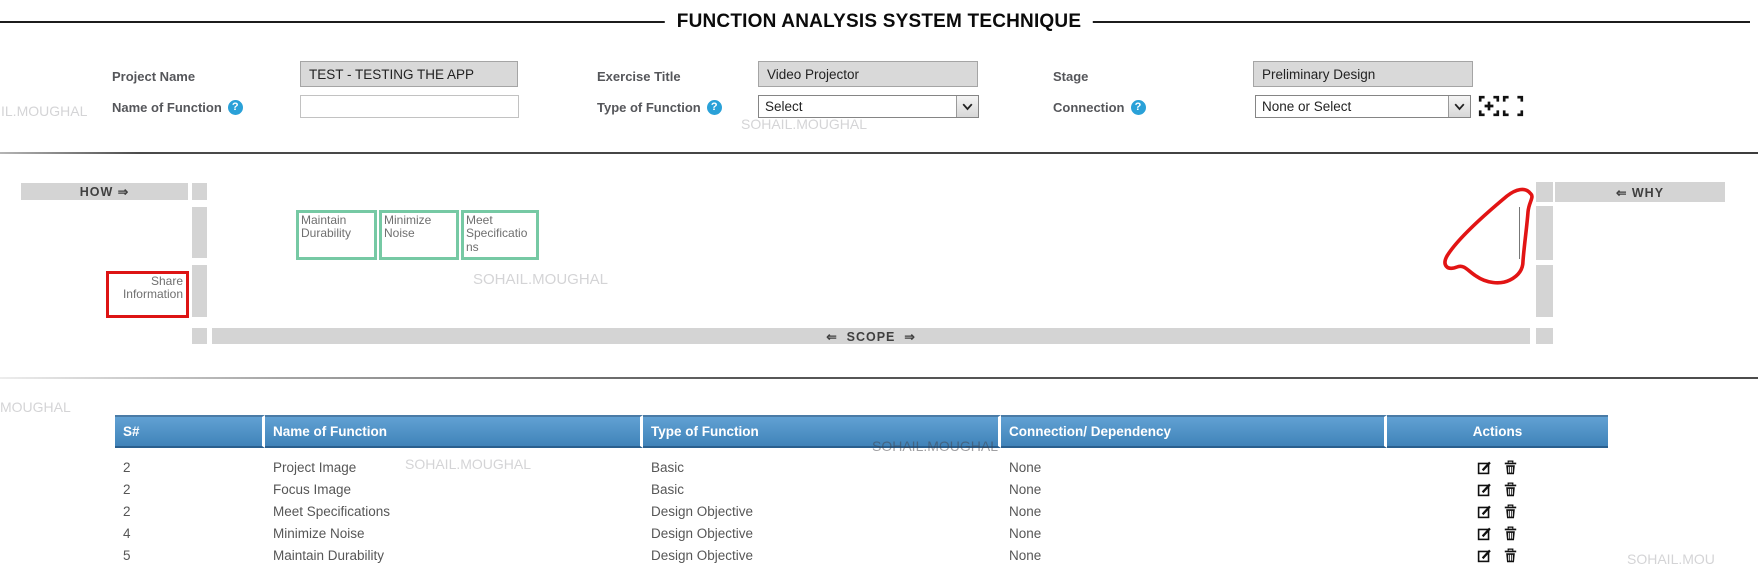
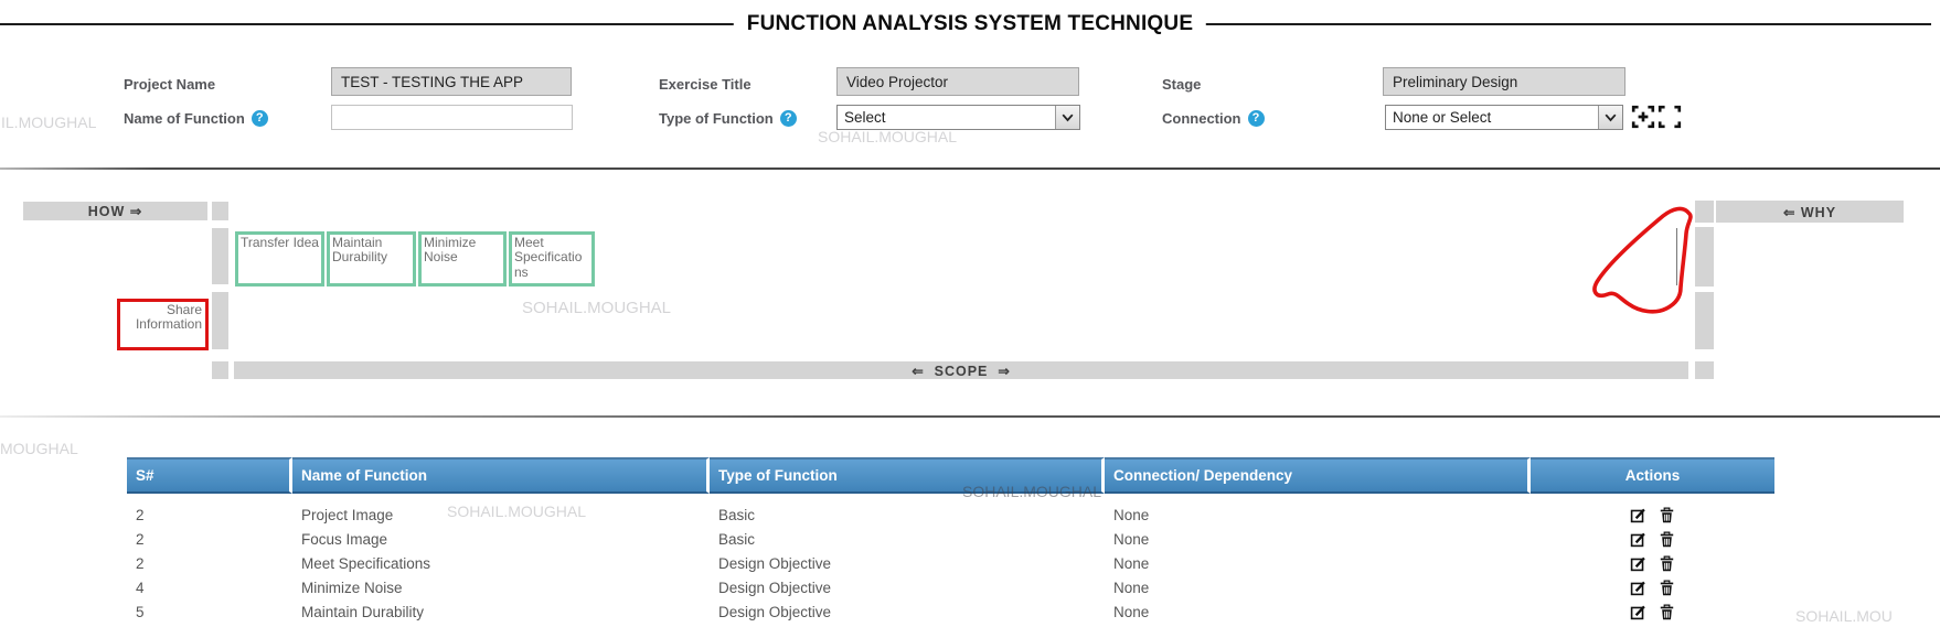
  FUNCTION ANALYSIS SYSTEM TECHNIQUE
  Project Name
  Exercise Title
  Stage
  Name of Function
  ?
  Type of Function
  ?
  Connection
  ?
  TEST - TESTING THE APP
  Video Projector
  Preliminary Design
  Select
  None or Select
  HOW ⇒
  ⇐ WHY
  ⇐ SCOPE ⇒
+ Transfer Idea
  Maintain Durability
  Minimize Noise
  Meet Specifications
  Share Information
  S#	Name of Function	Type of Function	Connection/ Dependency	Actions
  2	Project Image	Basic	None
  2	Focus Image	Basic	None
  2	Meet Specifications	Design Objective	None
  4	Minimize Noise	Design Objective	None
  5	Maintain Durability	Design Objective	None
  IL.MOUGHAL
  SOHAIL.MOUGHAL
  SOHAIL.MOUGHAL
  MOUGHAL
  SOHAIL.MOUGHAL
  SOHAIL.MOUGHAL
  SOHAIL.MOU
